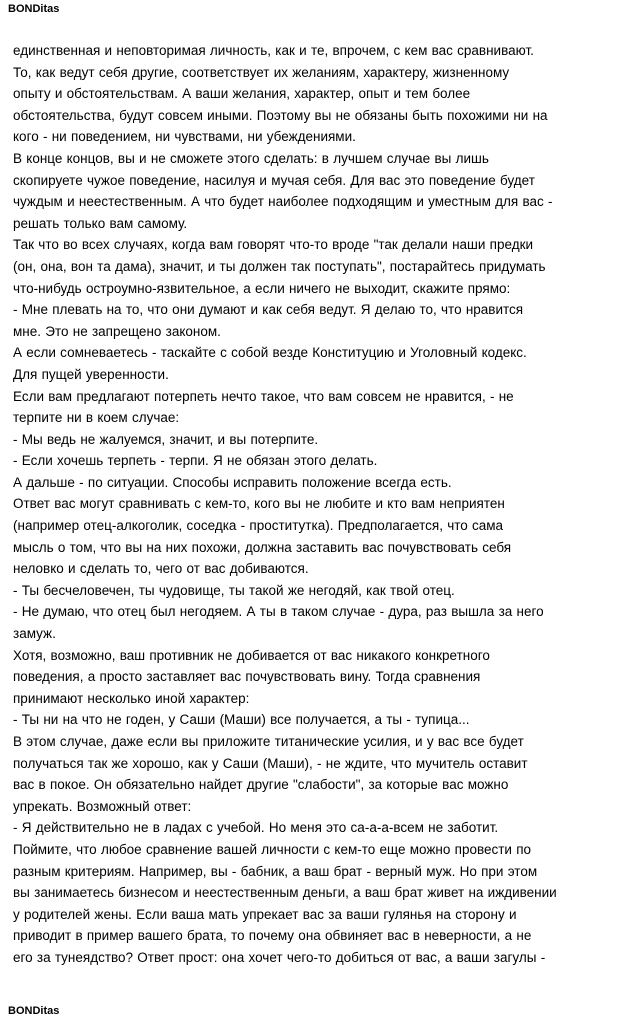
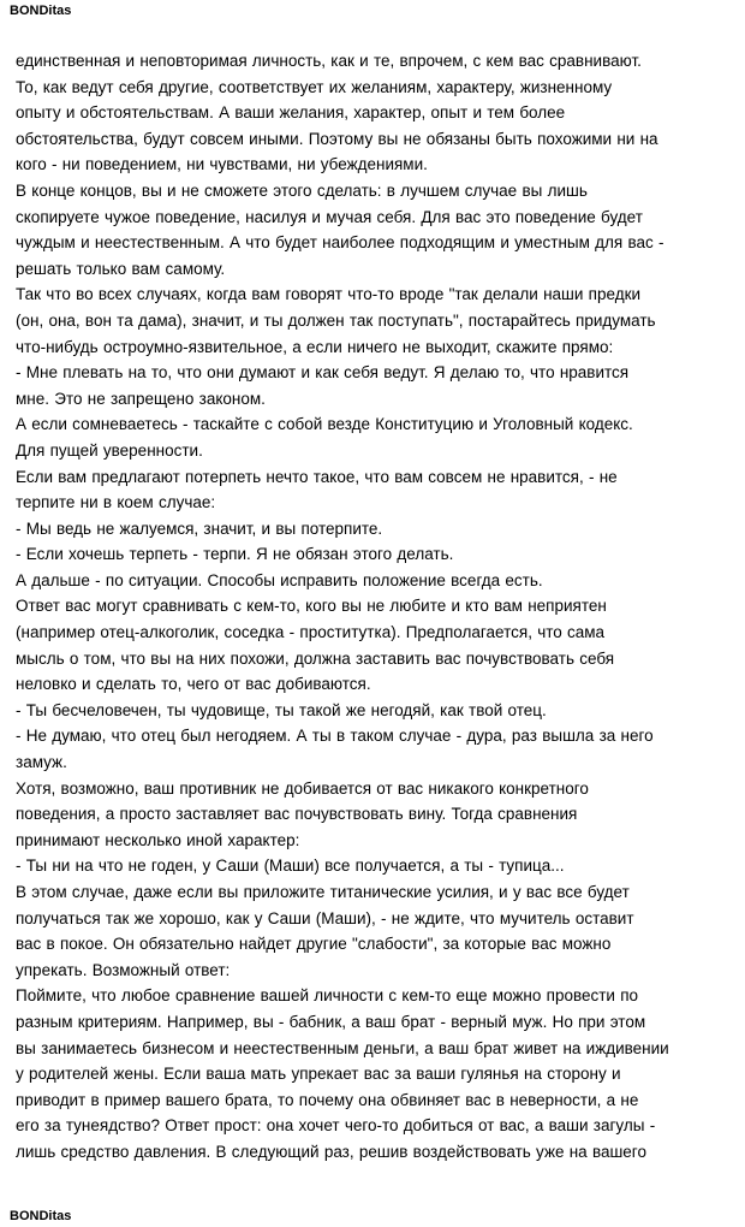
  BONDitas
  единственная и неповторимая личность, как и те, впрочем, с кем вас сравнивают.
  То, как ведут себя другие, соответствует их желаниям, характеру, жизненному
  опыту и обстоятельствам. А ваши желания, характер, опыт и тем более
  обстоятельства, будут совсем иными. Поэтому вы не обязаны быть похожими ни на
  кого - ни поведением, ни чувствами, ни убеждениями.
  В конце концов, вы и не сможете этого сделать: в лучшем случае вы лишь
  скопируете чужое поведение, насилуя и мучая себя. Для вас это поведение будет
  чуждым и неестественным. А что будет наиболее подходящим и уместным для вас -
  решать только вам самому.
  Так что во всех случаях, когда вам говорят что-то вроде "так делали наши предки
  (он, она, вон та дама), значит, и ты должен так поступать", постарайтесь придумать
  что-нибудь остроумно-язвительное, а если ничего не выходит, скажите прямо:
  - Мне плевать на то, что они думают и как себя ведут. Я делаю то, что нравится
  мне. Это не запрещено законом.
  А если сомневаетесь - таскайте с собой везде Конституцию и Уголовный кодекс.
  Для пущей уверенности.
  Если вам предлагают потерпеть нечто такое, что вам совсем не нравится, - не
  терпите ни в коем случае:
  - Мы ведь не жалуемся, значит, и вы потерпите.
  - Если хочешь терпеть - терпи. Я не обязан этого делать.
  А дальше - по ситуации. Способы исправить положение всегда есть.
  Ответ вас могут сравнивать с кем-то, кого вы не любите и кто вам неприятен
  (например отец-алкоголик, соседка - проститутка). Предполагается, что сама
  мысль о том, что вы на них похожи, должна заставить вас почувствовать себя
  неловко и сделать то, чего от вас добиваются.
  - Ты бесчеловечен, ты чудовище, ты такой же негодяй, как твой отец.
  - Не думаю, что отец был негодяем. А ты в таком случае - дура, раз вышла за него
  замуж.
  Хотя, возможно, ваш противник не добивается от вас никакого конкретного
  поведения, а просто заставляет вас почувствовать вину. Тогда сравнения
  принимают несколько иной характер:
  - Ты ни на что не годен, у Саши (Маши) все получается, а ты - тупица...
  В этом случае, даже если вы приложите титанические усилия, и у вас все будет
  получаться так же хорошо, как у Саши (Маши), - не ждите, что мучитель оставит
  вас в покое. Он обязательно найдет другие "слабости", за которые вас можно
  упрекать. Возможный ответ:
- - Я действительно не в ладах с учебой. Но меня это са-а-а-всем не заботит.
  Поймите, что любое сравнение вашей личности с кем-то еще можно провести по
  разным критериям. Например, вы - бабник, а ваш брат - верный муж. Но при этом
  вы занимаетесь бизнесом и неестественным деньги, а ваш брат живет на иждивении
  у родителей жены. Если ваша мать упрекает вас за ваши гулянья на сторону и
  приводит в пример вашего брата, то почему она обвиняет вас в неверности, а не
  его за тунеядство? Ответ прост: она хочет чего-то добиться от вас, а ваши загулы -
+ лишь средство давления. В следующий раз, решив воздействовать уже на вашего
  BONDitas
